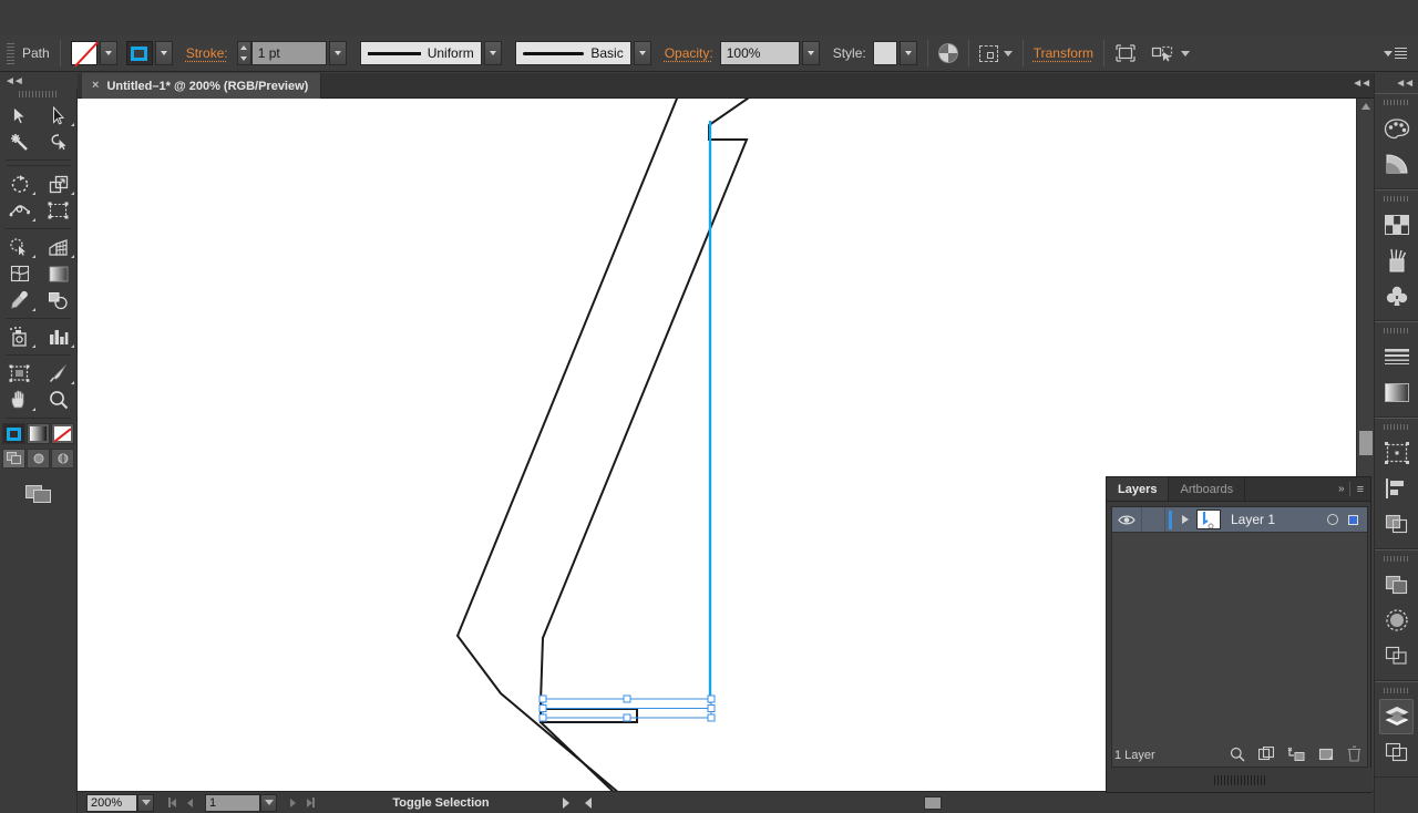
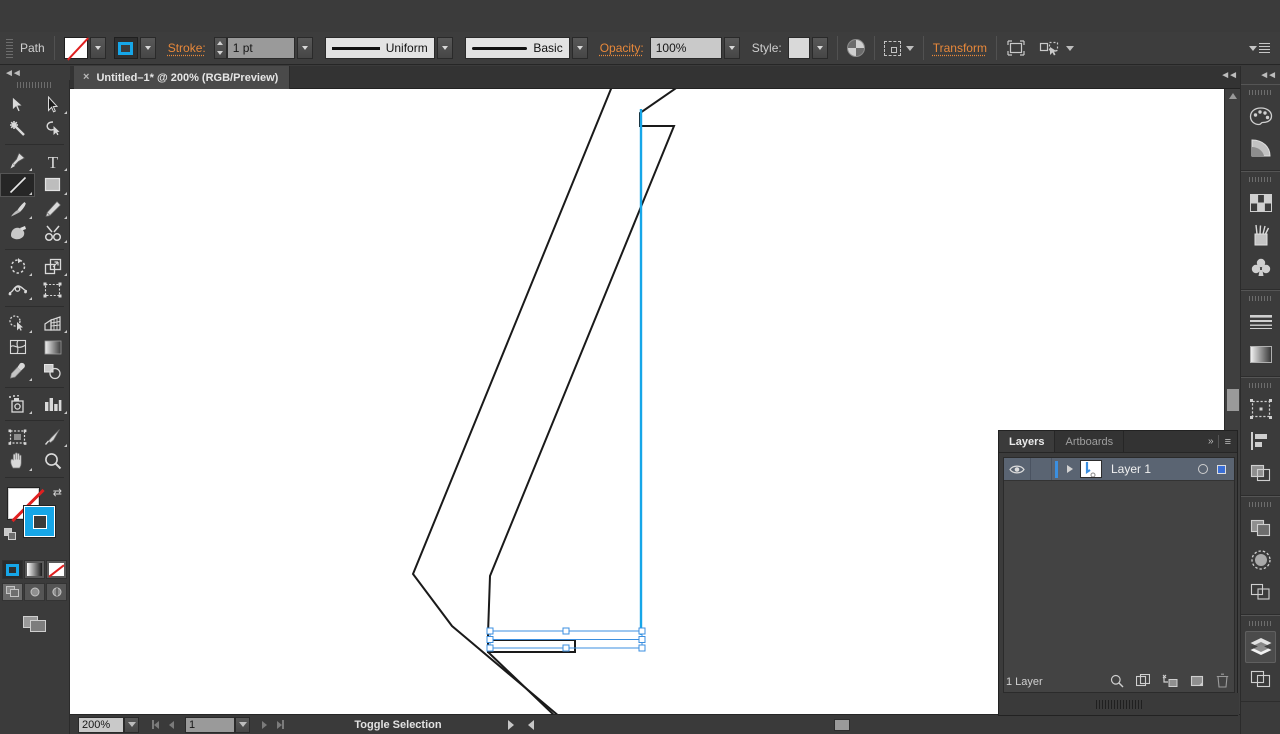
  Path
  Stroke:
  1 pt
  Uniform
  Basic
  Opacity:
  100%
  Style:
  Transform
  ◄◄
  ×
  Untitled–1* @ 200% (RGB/Preview)
  ◄◄
+ T
+ ⇄
  200%
  1
  Toggle Selection
  Layers
  Artboards
  »
  ≡
  Layer 1
  1 Layer
  ◄◄
